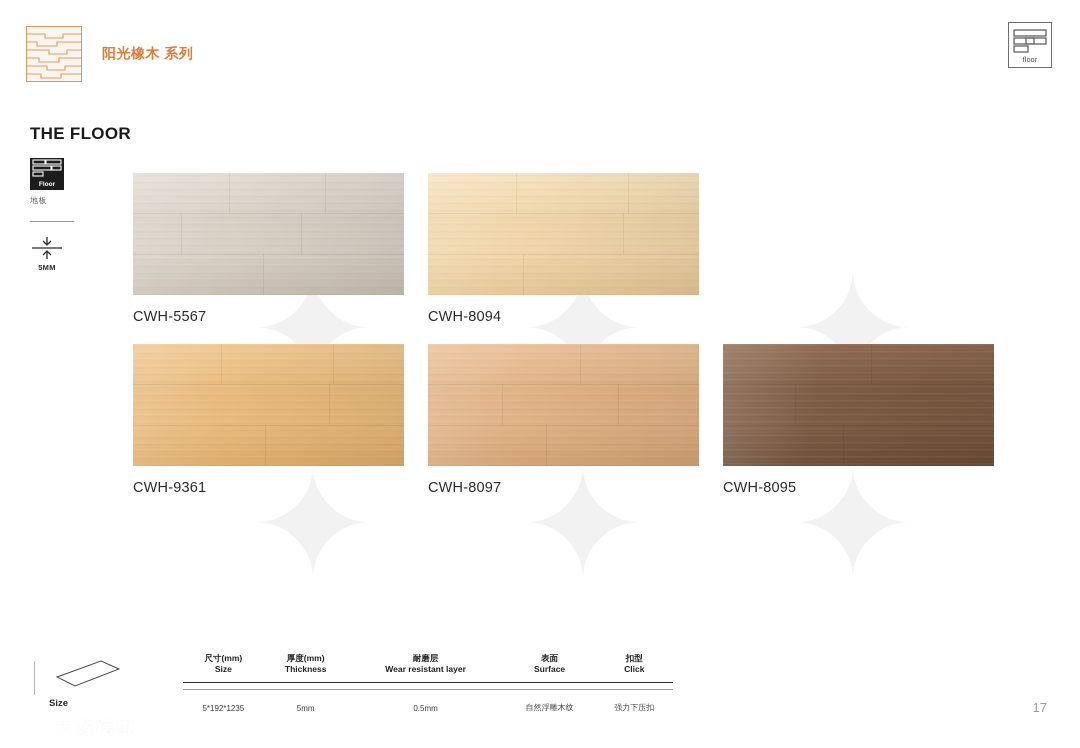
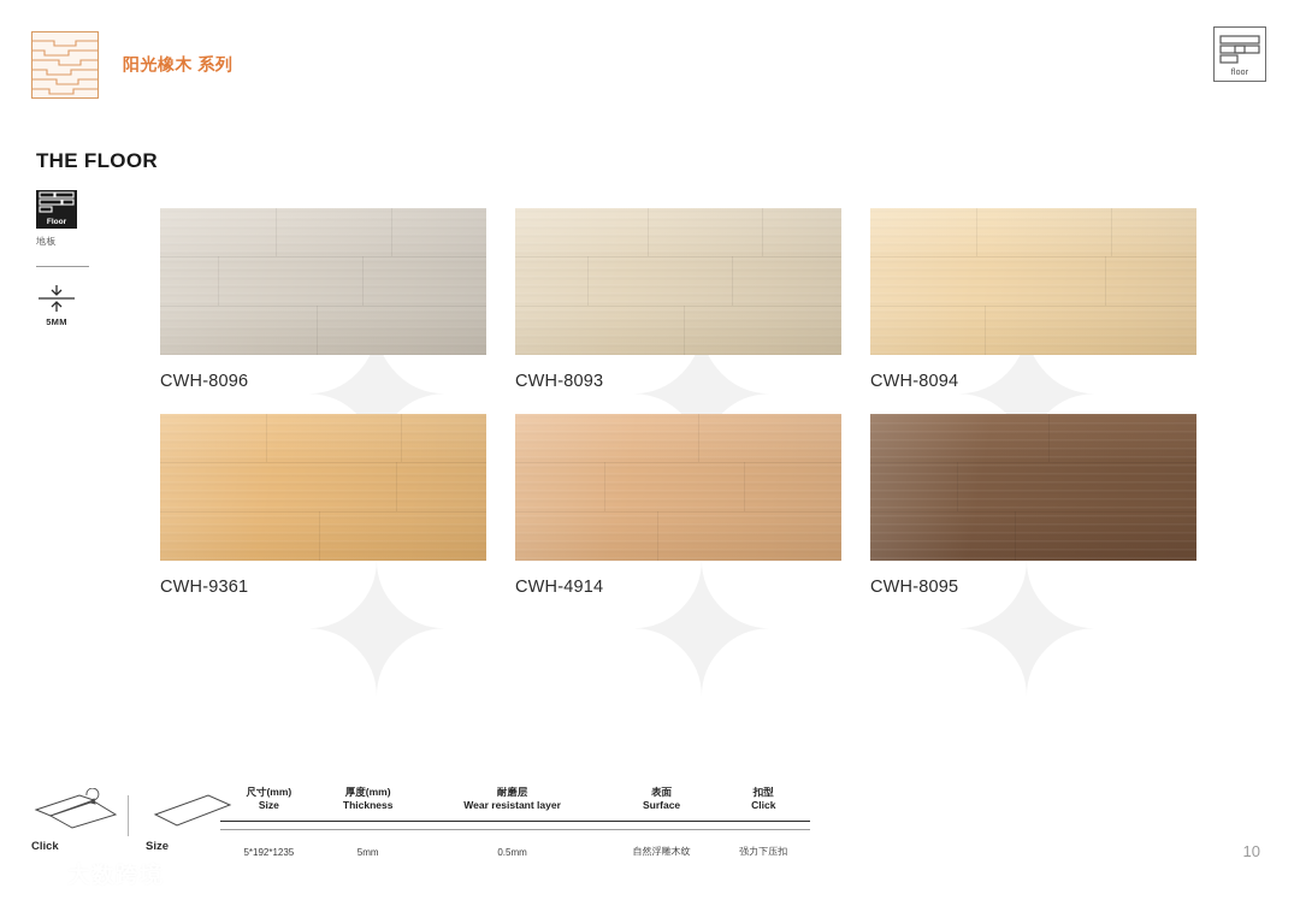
  ✦
  ✦
  ✦
  ✦
  ✦
  ✦
  阳光橡木 系列
  THE FLOOR
  地板
  5MM
- CWH-5567
+ CWH-8096
+ CWH-8093
  CWH-8094
  CWH-9361
- CWH-8097
+ CWH-4914
  CWH-8095
+ Click
  Size
  尺寸(mm) Size	厚度(mm) Thickness	耐磨层 Wear resistant layer	表面 Surface	扣型 Click
  5*192*1235	5mm	0.5mm	自然浮雕木纹	强力下压扣
- 17
+ 10
